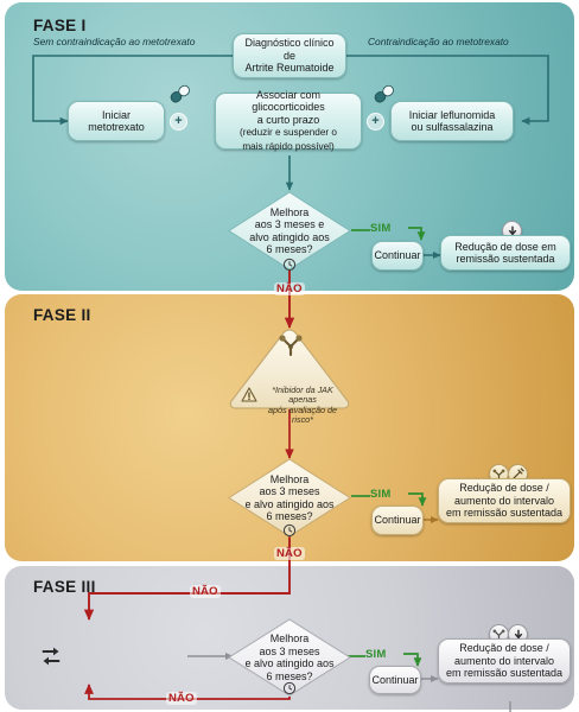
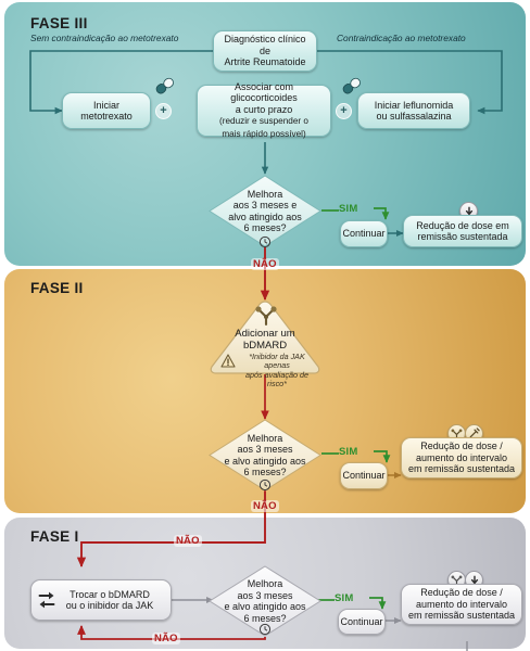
- FASE I
+ FASE III
  FASE II
- FASE III
+ FASE I
  Sem contraindicação ao metotrexato
  Contraindicação ao metotrexato
  Diagnóstico clínico de
  Artrite Reumatoide
  Iniciar
  metotrexato
  +
  Associar com glicocorticoides
  a curto prazo
  (reduzir e suspender o
  mais rápido possível)
  +
  Iniciar leflunomida
  ou sulfassalazina
  Melhora
  aos 3 meses e
  alvo atingido aos
  6 meses?
  SIM
  NÃO
  Continuar
  Redução de dose em
  remissão sustentada
+ Adicionar um
+ bDMARD
  *Inibidor da JAK apenas
  após avaliação de risco*
  Melhora
  aos 3 meses
  e alvo atingido aos
  6 meses?
  SIM
  NÃO
  Continuar
  Redução de dose /
  aumento do intervalo
  em remissão sustentada
  NÃO
+ Trocar o bDMARD
+ ou o inibidor da JAK
  Melhora
  aos 3 meses
  e alvo atingido aos
  6 meses?
  SIM
  NÃO
  Continuar
  Redução de dose /
  aumento do intervalo
  em remissão sustentada
